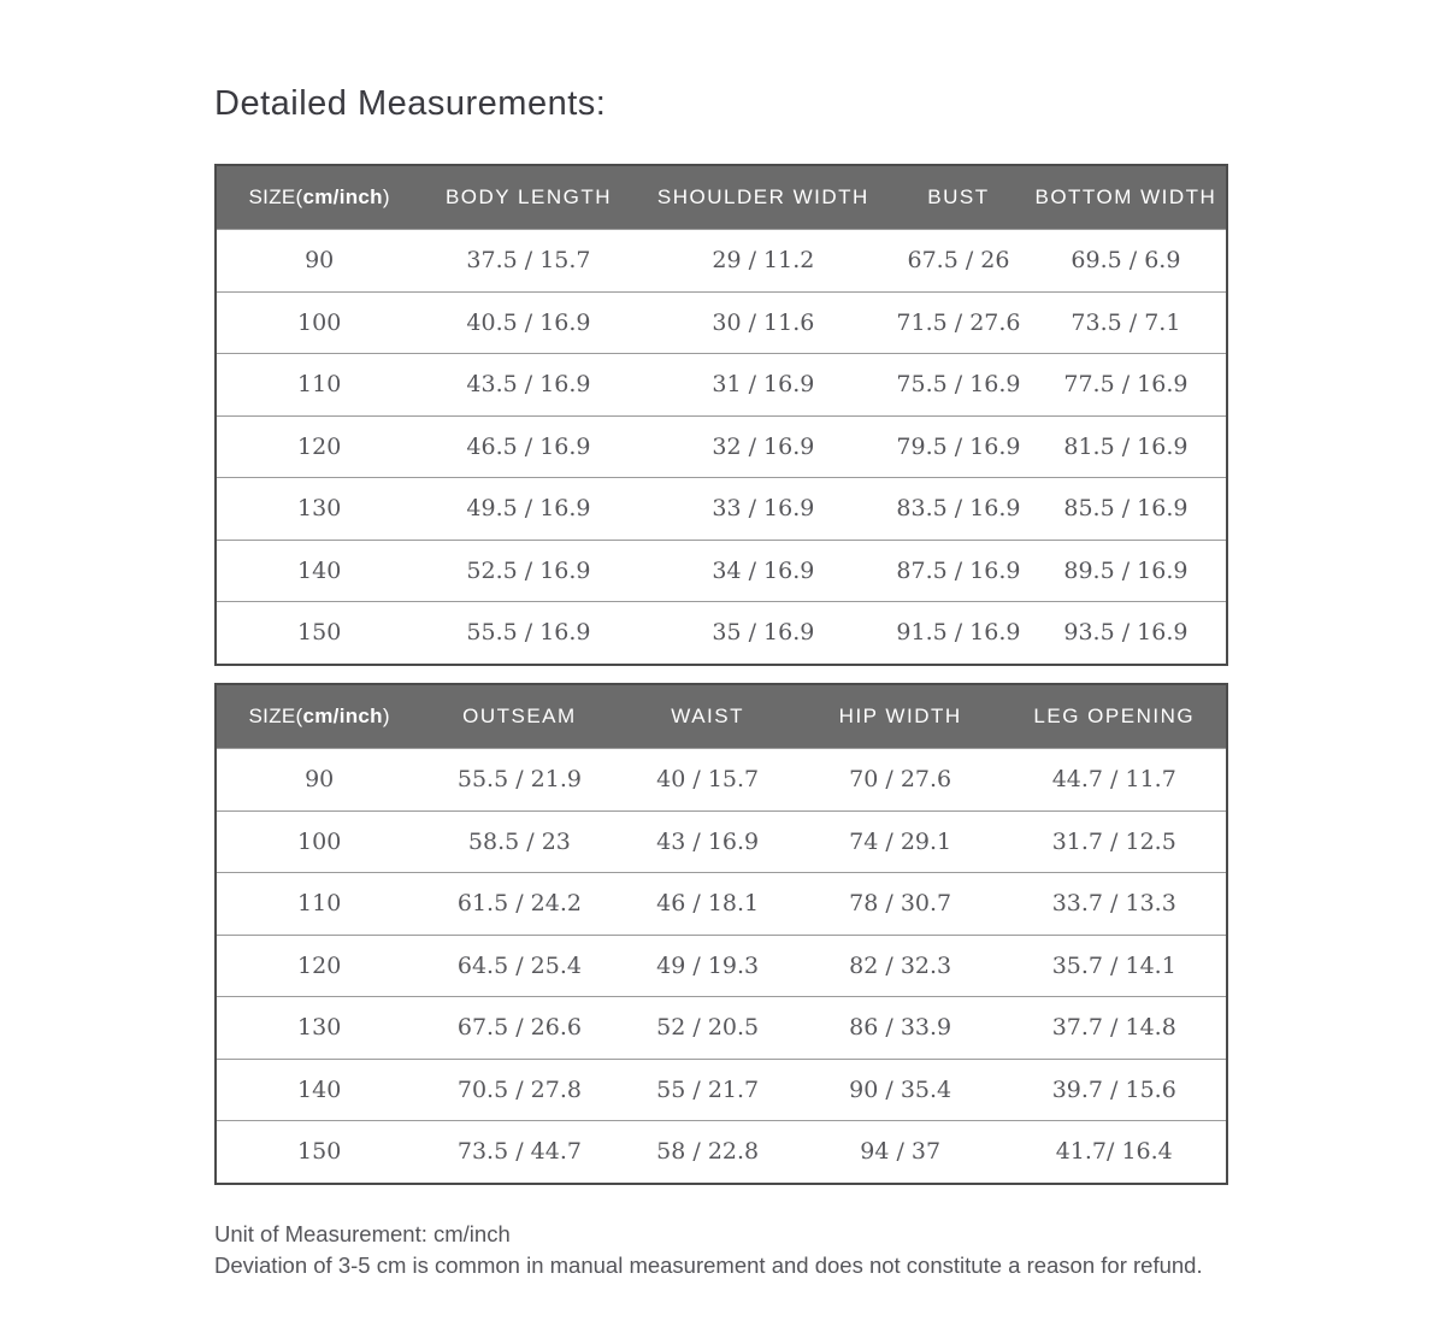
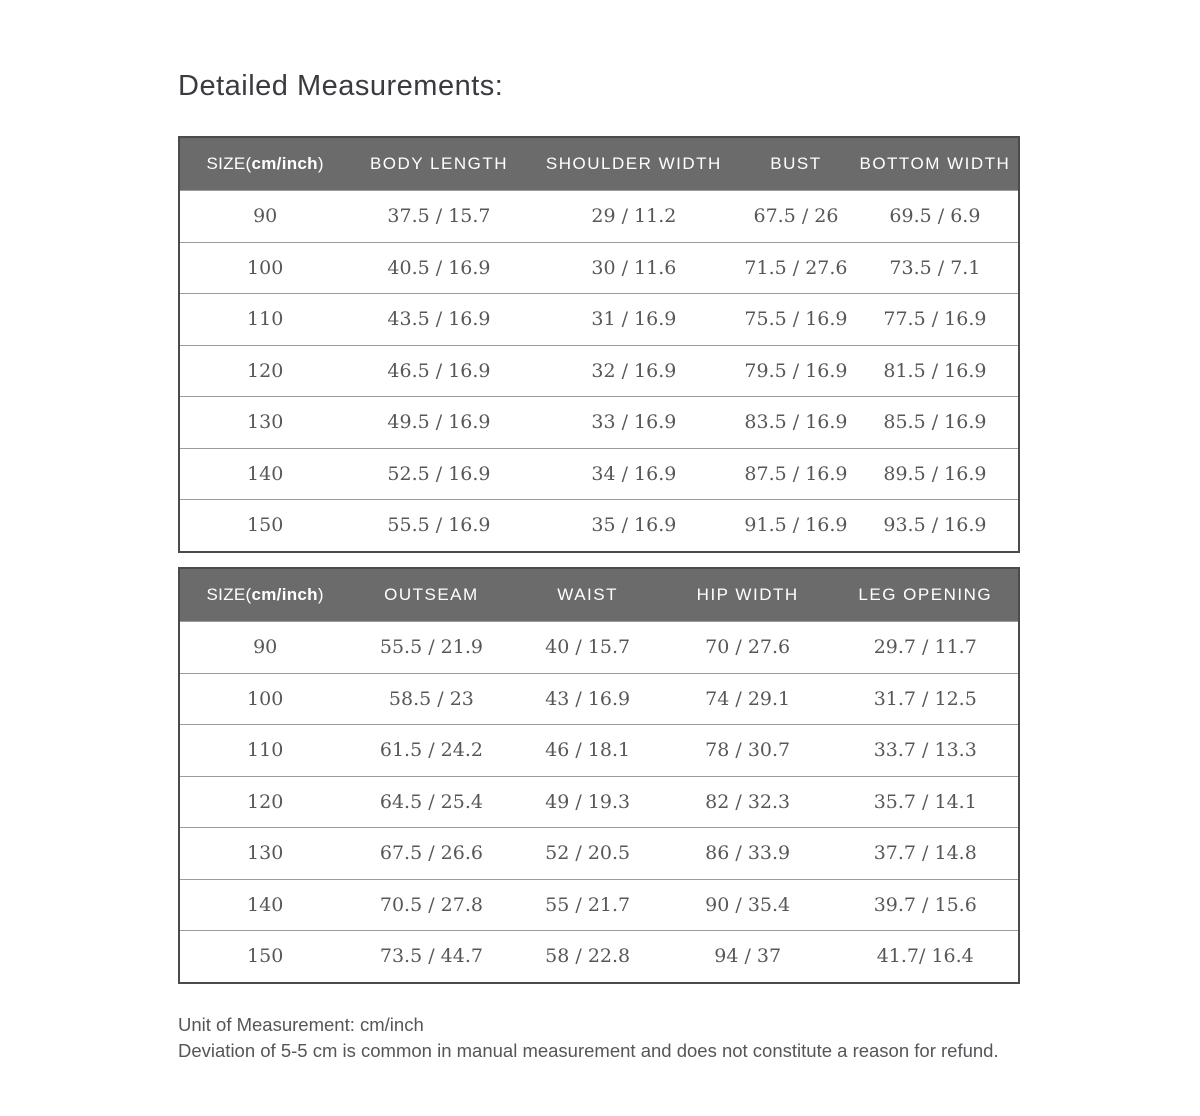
  Detailed Measurements:
  SIZE(cm/inch)	BODY LENGTH	SHOULDER WIDTH	BUST	BOTTOM WIDTH
  90	37.5 / 15.7	29 / 11.2	67.5 / 26	69.5 / 6.9
  100	40.5 / 16.9	30 / 11.6	71.5 / 27.6	73.5 / 7.1
  110	43.5 / 16.9	31 / 16.9	75.5 / 16.9	77.5 / 16.9
  120	46.5 / 16.9	32 / 16.9	79.5 / 16.9	81.5 / 16.9
  130	49.5 / 16.9	33 / 16.9	83.5 / 16.9	85.5 / 16.9
  140	52.5 / 16.9	34 / 16.9	87.5 / 16.9	89.5 / 16.9
  150	55.5 / 16.9	35 / 16.9	91.5 / 16.9	93.5 / 16.9
  SIZE(cm/inch)	OUTSEAM	WAIST	HIP WIDTH	LEG OPENING
- 90	55.5 / 21.9	40 / 15.7	70 / 27.6	44.7 / 11.7
+ 90	55.5 / 21.9	40 / 15.7	70 / 27.6	29.7 / 11.7
  100	58.5 / 23	43 / 16.9	74 / 29.1	31.7 / 12.5
  110	61.5 / 24.2	46 / 18.1	78 / 30.7	33.7 / 13.3
  120	64.5 / 25.4	49 / 19.3	82 / 32.3	35.7 / 14.1
  130	67.5 / 26.6	52 / 20.5	86 / 33.9	37.7 / 14.8
  140	70.5 / 27.8	55 / 21.7	90 / 35.4	39.7 / 15.6
  150	73.5 / 44.7	58 / 22.8	94 / 37	41.7/ 16.4
  Unit of Measurement: cm/inch
- Deviation of 3-5 cm is common in manual measurement and does not constitute a reason for refund.
+ Deviation of 5-5 cm is common in manual measurement and does not constitute a reason for refund.
